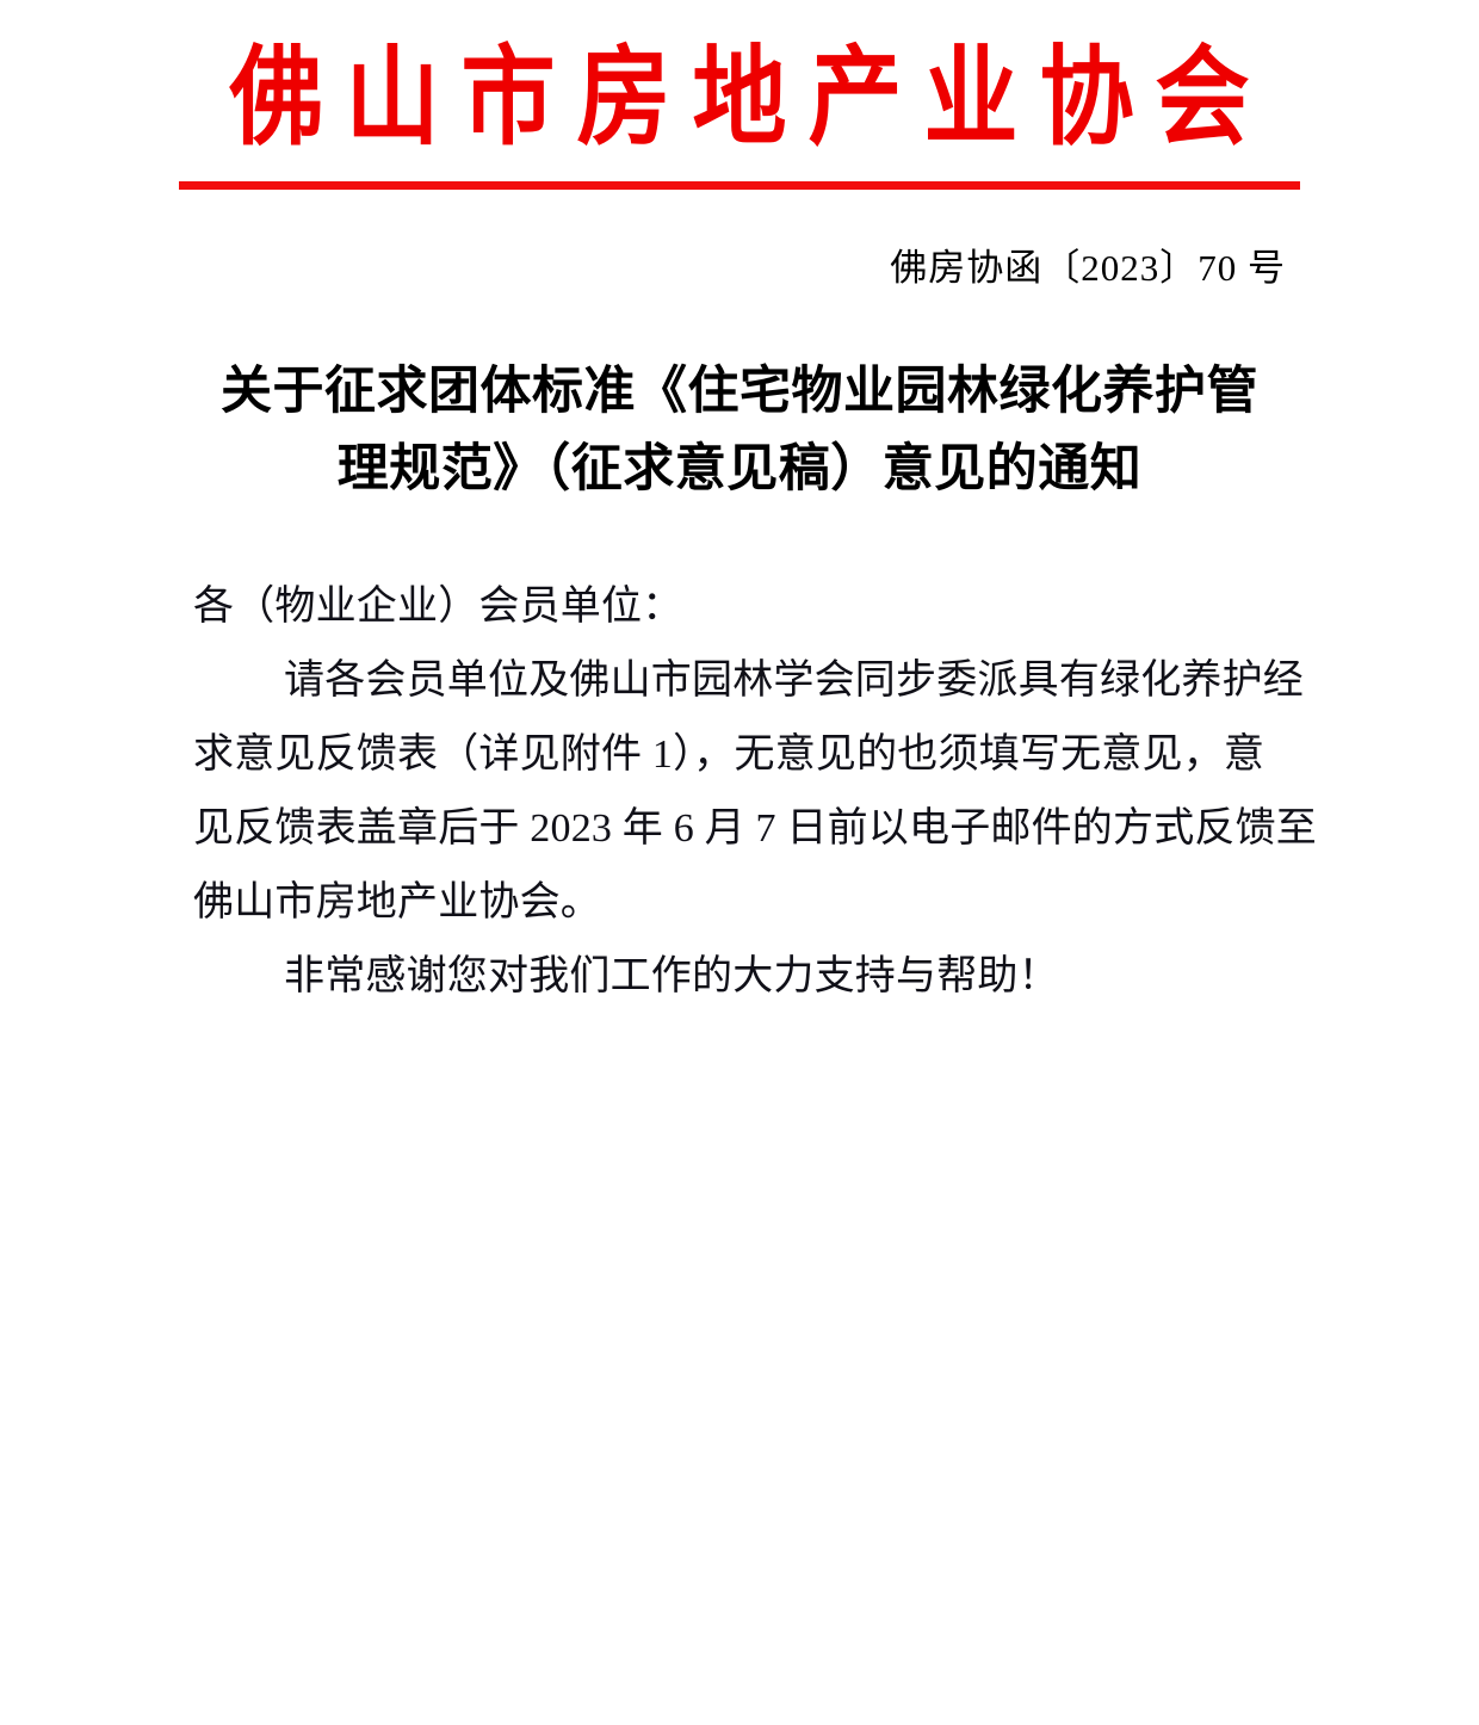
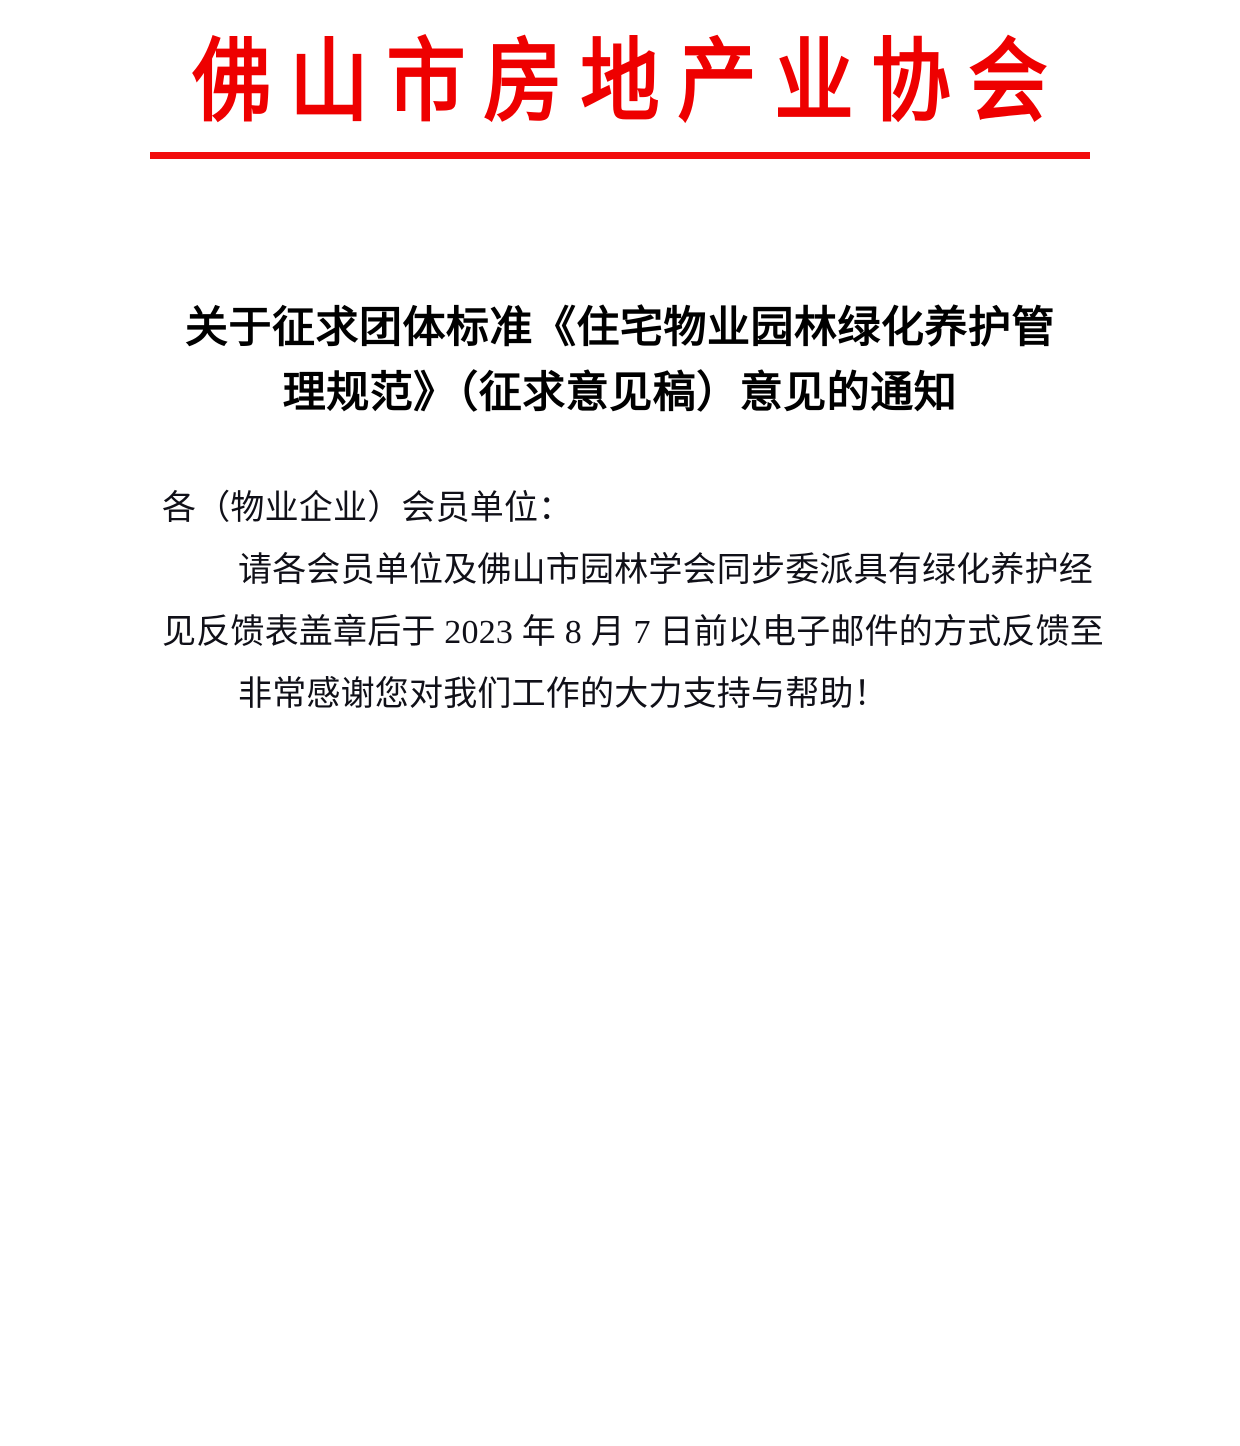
  佛山市房地产业协会
- 佛房协函〔2023〕70 号
  关于征求团体标准《住宅物业园林绿化养护管
  理规范》（征求意见稿）意见的通知
  各（物业企业）会员单位：
  请各会员单位及佛山市园林学会同步委派具有绿化养护经
- 求意见反馈表（详见附件 1），无意见的也须填写无意见，意
- 见反馈表盖章后于 2023 年 6 月 7 日前以电子邮件的方式反馈至
+ 见反馈表盖章后于 2023 年 8 月 7 日前以电子邮件的方式反馈至
- 佛山市房地产业协会。
  非常感谢您对我们工作的大力支持与帮助！
